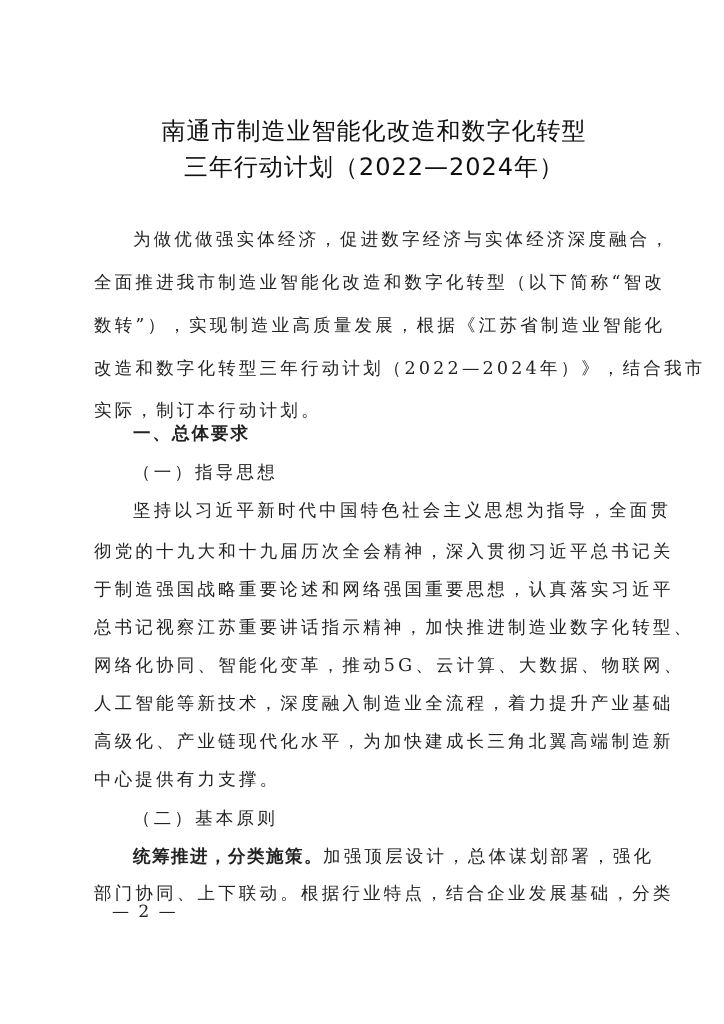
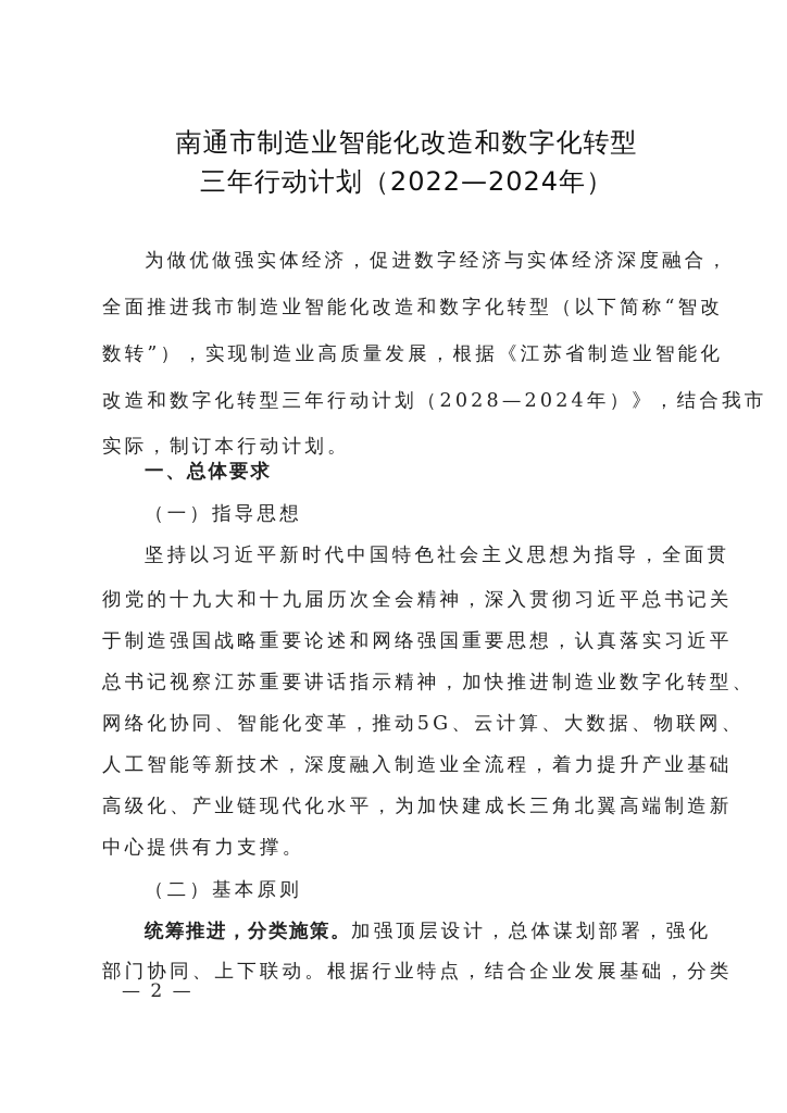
  南通市制造业智能化改造和数字化转型
  三年行动计划（2022—2024年）
  为做优做强实体经济，促进数字经济与实体经济深度融合，
  全面推进我市制造业智能化改造和数字化转型（以下简称“智改
  数转”），实现制造业高质量发展，根据《江苏省制造业智能化
- 改造和数字化转型三年行动计划（2022—2024年）》，结合我市
+ 改造和数字化转型三年行动计划（2028—2024年）》，结合我市
  实际，制订本行动计划。
  一、总体要求
  （一）指导思想
  坚持以习近平新时代中国特色社会主义思想为指导，全面贯
  彻党的十九大和十九届历次全会精神，深入贯彻习近平总书记关
  于制造强国战略重要论述和网络强国重要思想，认真落实习近平
  总书记视察江苏重要讲话指示精神，加快推进制造业数字化转型、
  网络化协同、智能化变革，推动5G、云计算、大数据、物联网、
  人工智能等新技术，深度融入制造业全流程，着力提升产业基础
  高级化、产业链现代化水平，为加快建成长三角北翼高端制造新
  中心提供有力支撑。
  （二）基本原则
  统筹推进，分类施策。加强顶层设计，总体谋划部署，强化
  部门协同、上下联动。根据行业特点，结合企业发展基础，分类
  — 2 —
